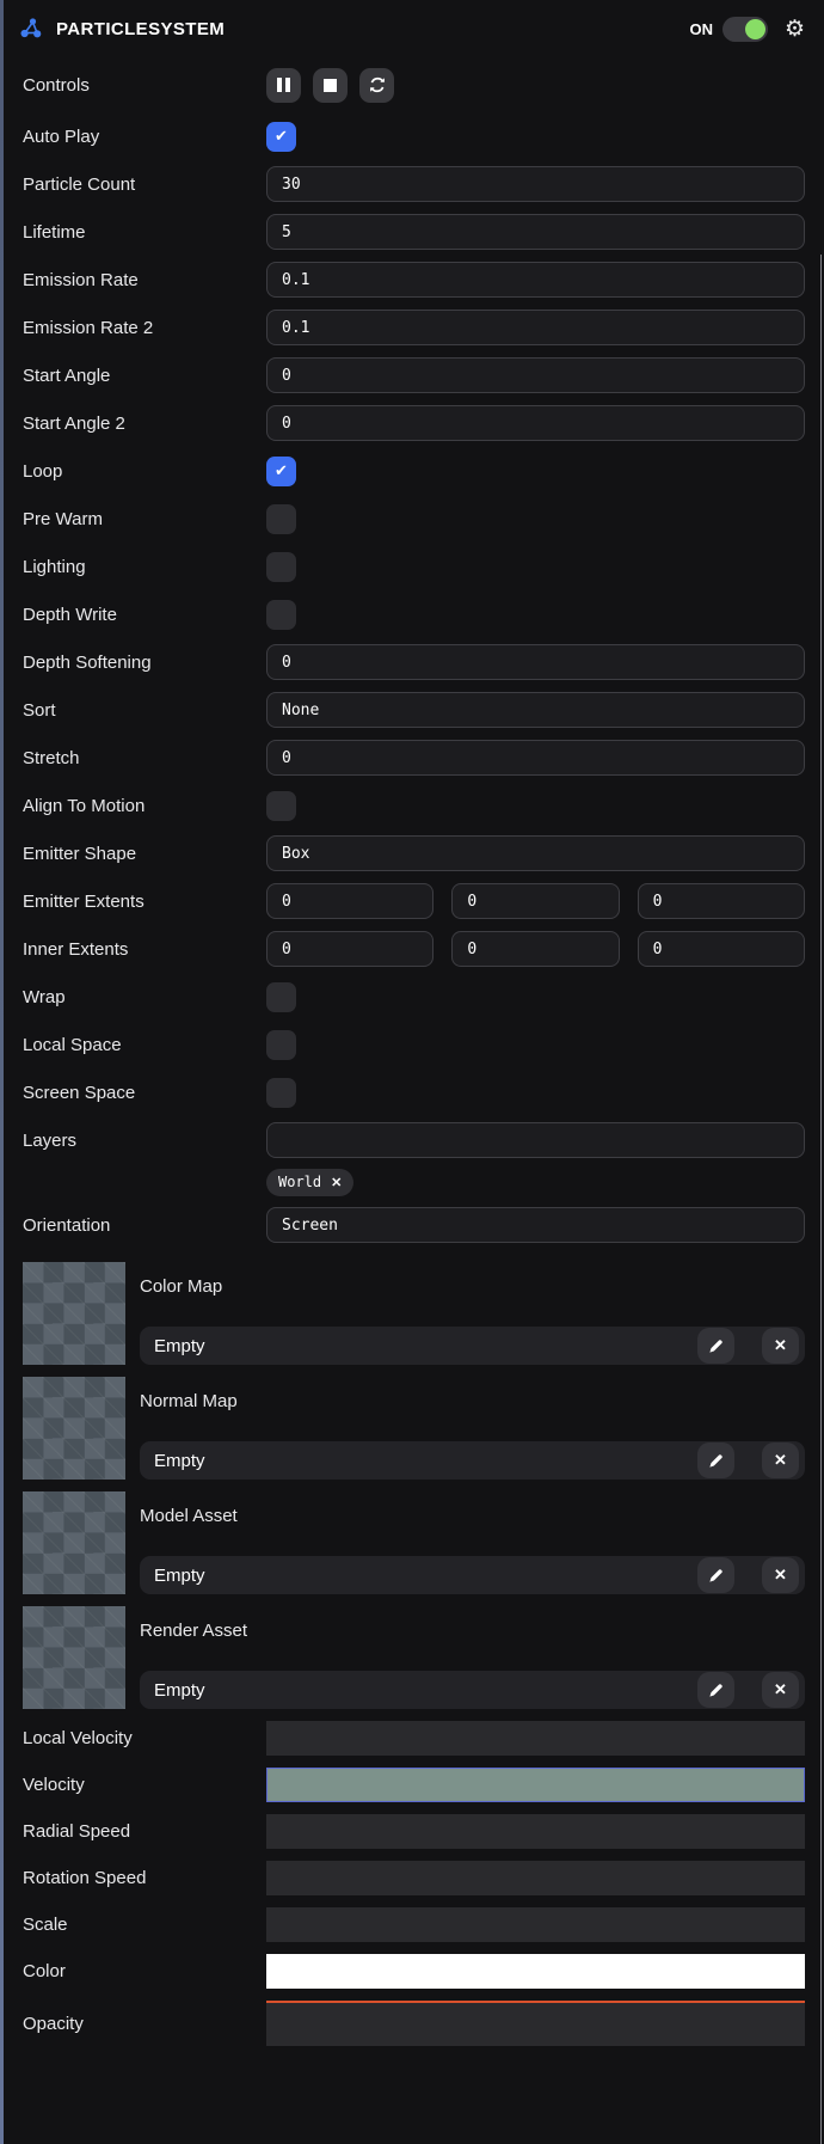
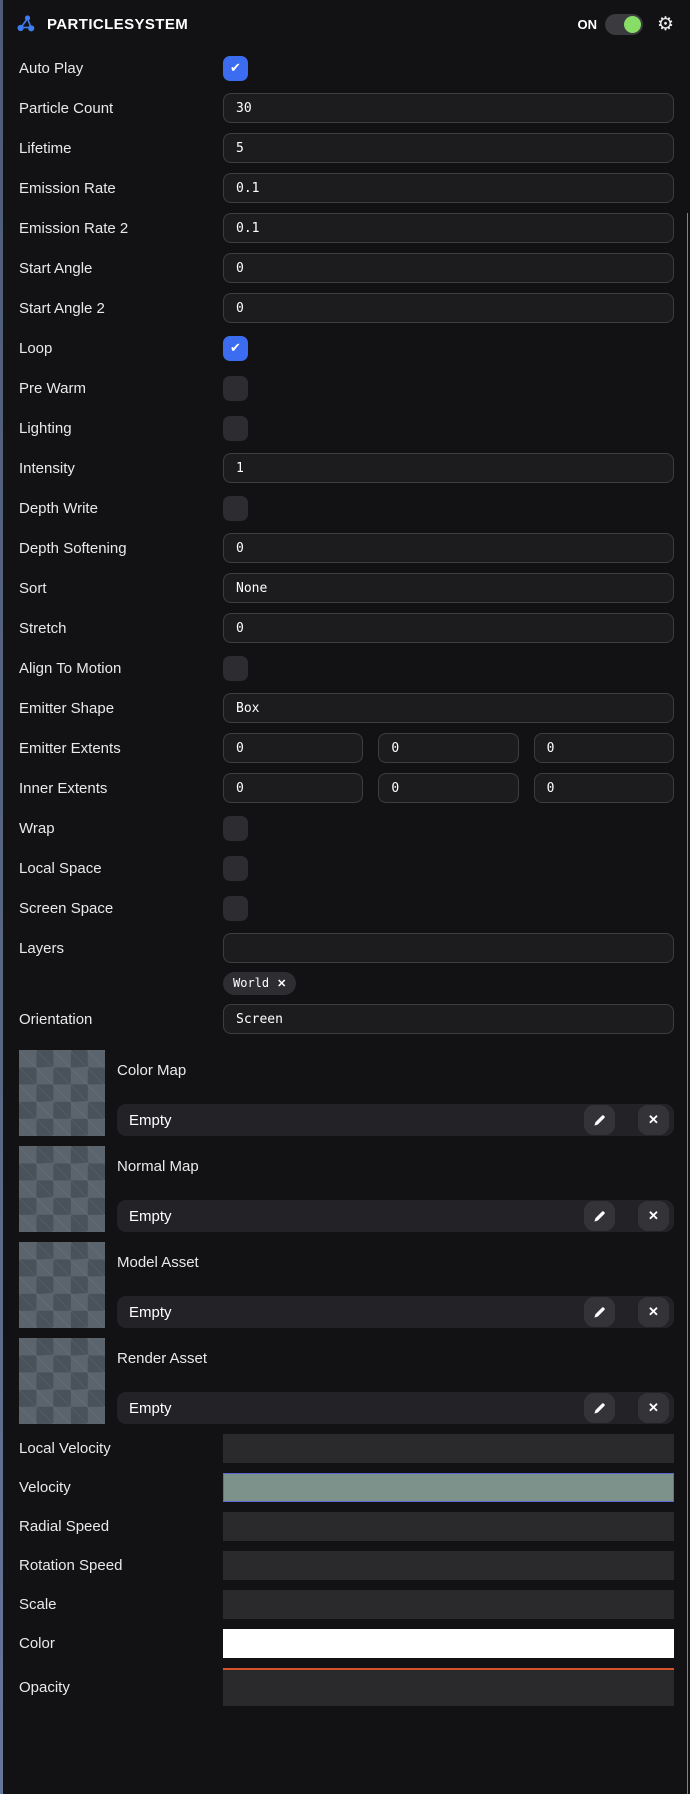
  PARTICLESYSTEM
  ON
  ⚙
- Controls
  Auto Play
  ✔
  Particle Count
  30
  Lifetime
  5
  Emission Rate
  0.1
  Emission Rate 2
  0.1
  Start Angle
  0
  Start Angle 2
  0
  Loop
  ✔
  Pre Warm
  Lighting
+ Intensity
+ 1
  Depth Write
  Depth Softening
  0
  Sort
  None
  Stretch
  0
  Align To Motion
  Emitter Shape
  Box
  Emitter Extents
  0
  0
  0
  Inner Extents
  0
  0
  0
  Wrap
  Local Space
  Screen Space
  Layers
  World
  ✕
  Orientation
  Screen
  Color Map
  Empty
  ✕
  Normal Map
  Empty
  ✕
  Model Asset
  Empty
  ✕
  Render Asset
  Empty
  ✕
  Local Velocity
  Velocity
  Radial Speed
  Rotation Speed
  Scale
  Color
  Opacity
